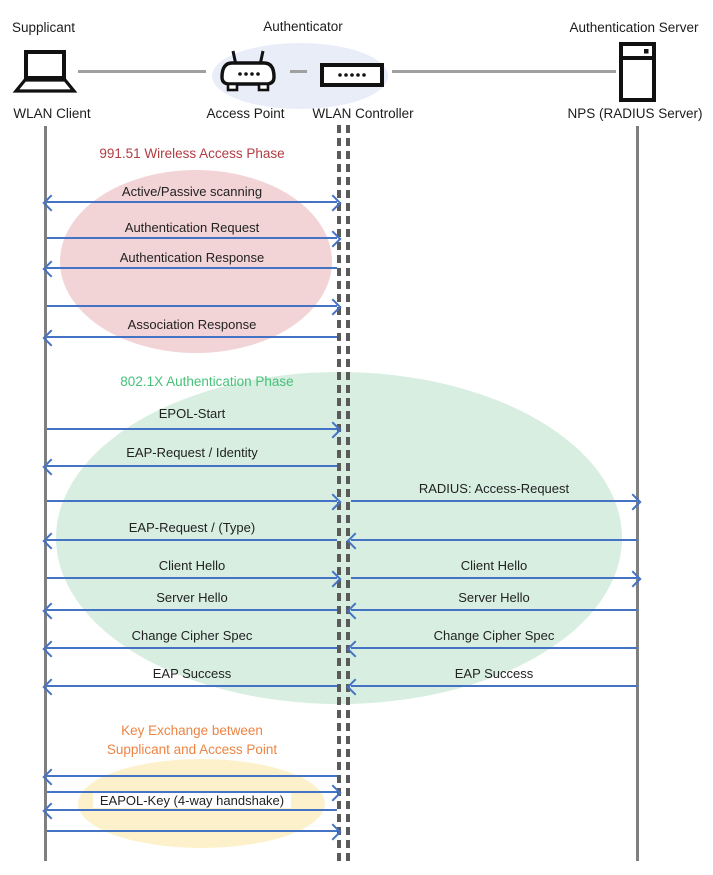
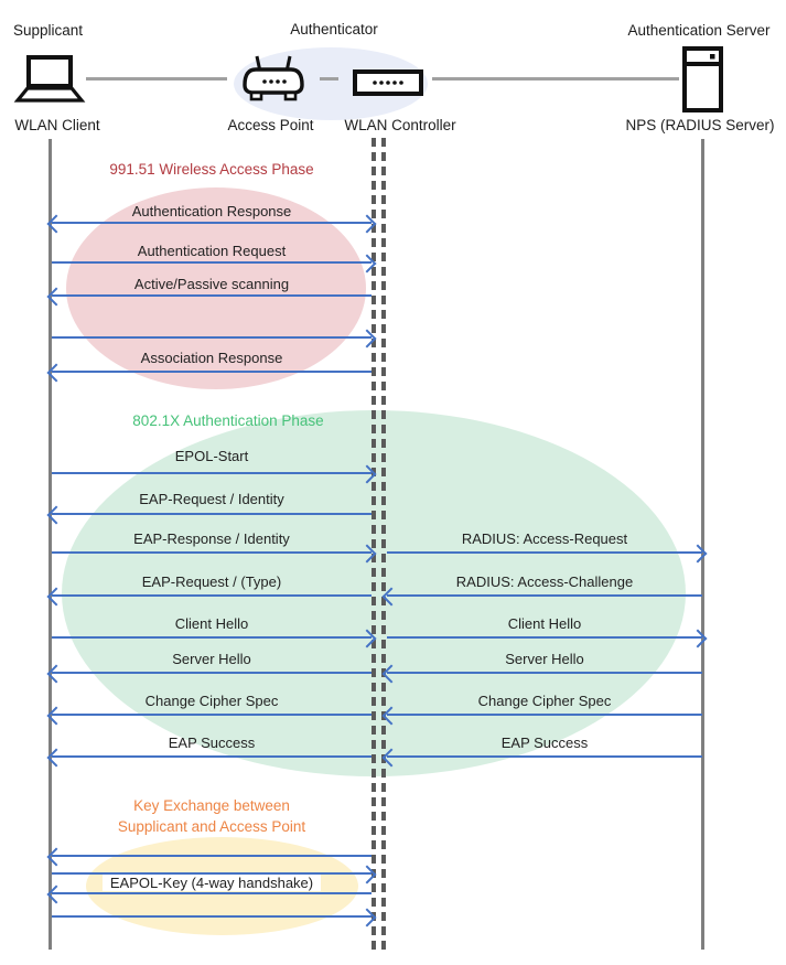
  Supplicant
  Authenticator
  Authentication Server
  WLAN Client
  Access Point
  WLAN Controller
  NPS (RADIUS Server)
  991.51 Wireless Access Phase
  802.1X Authentication Phase
  Key Exchange between
  Supplicant and Access Point
- Active/Passive scanning
+ Authentication Response
  Authentication Request
- Authentication Response
+ Active/Passive scanning
  Association Response
  EPOL-Start
  EAP-Request / Identity
+ EAP-Response / Identity
  EAP-Request / (Type)
  Client Hello
  Server Hello
  Change Cipher Spec
  EAP Success
  RADIUS: Access-Request
+ RADIUS: Access-Challenge
  Client Hello
  Server Hello
  Change Cipher Spec
  EAP Success
  EAPOL-Key (4-way handshake)
